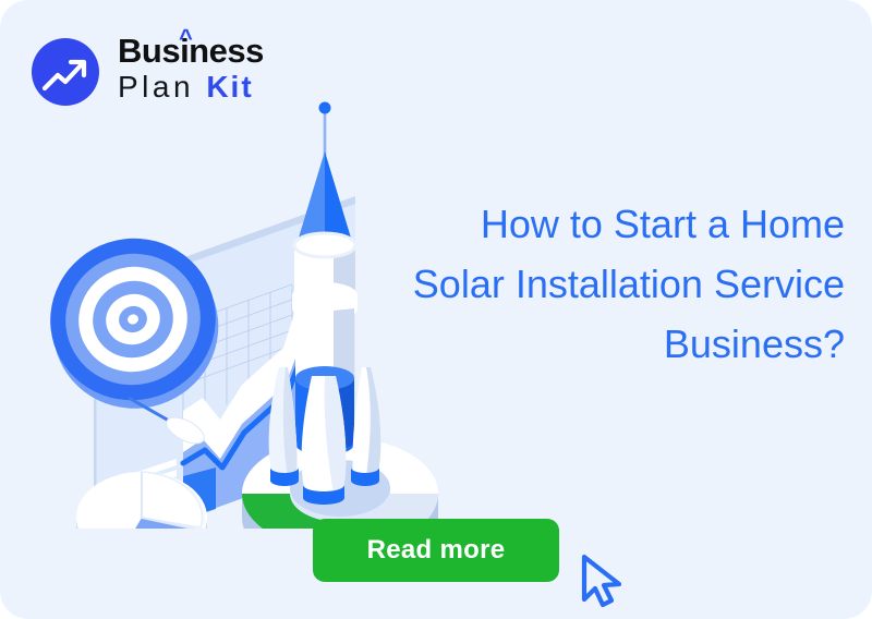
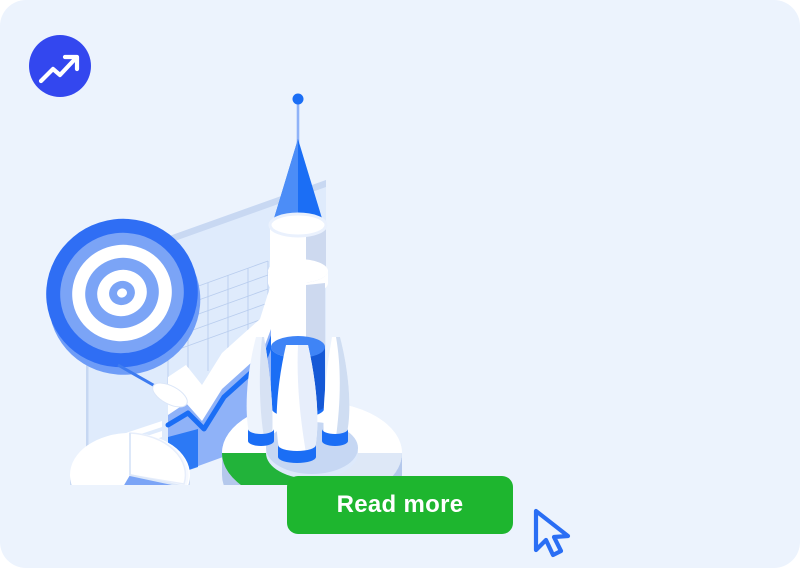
- Business
- ^
- Plan Kit
- How to Start a Home Solar Installation Service Business?
  Read more
